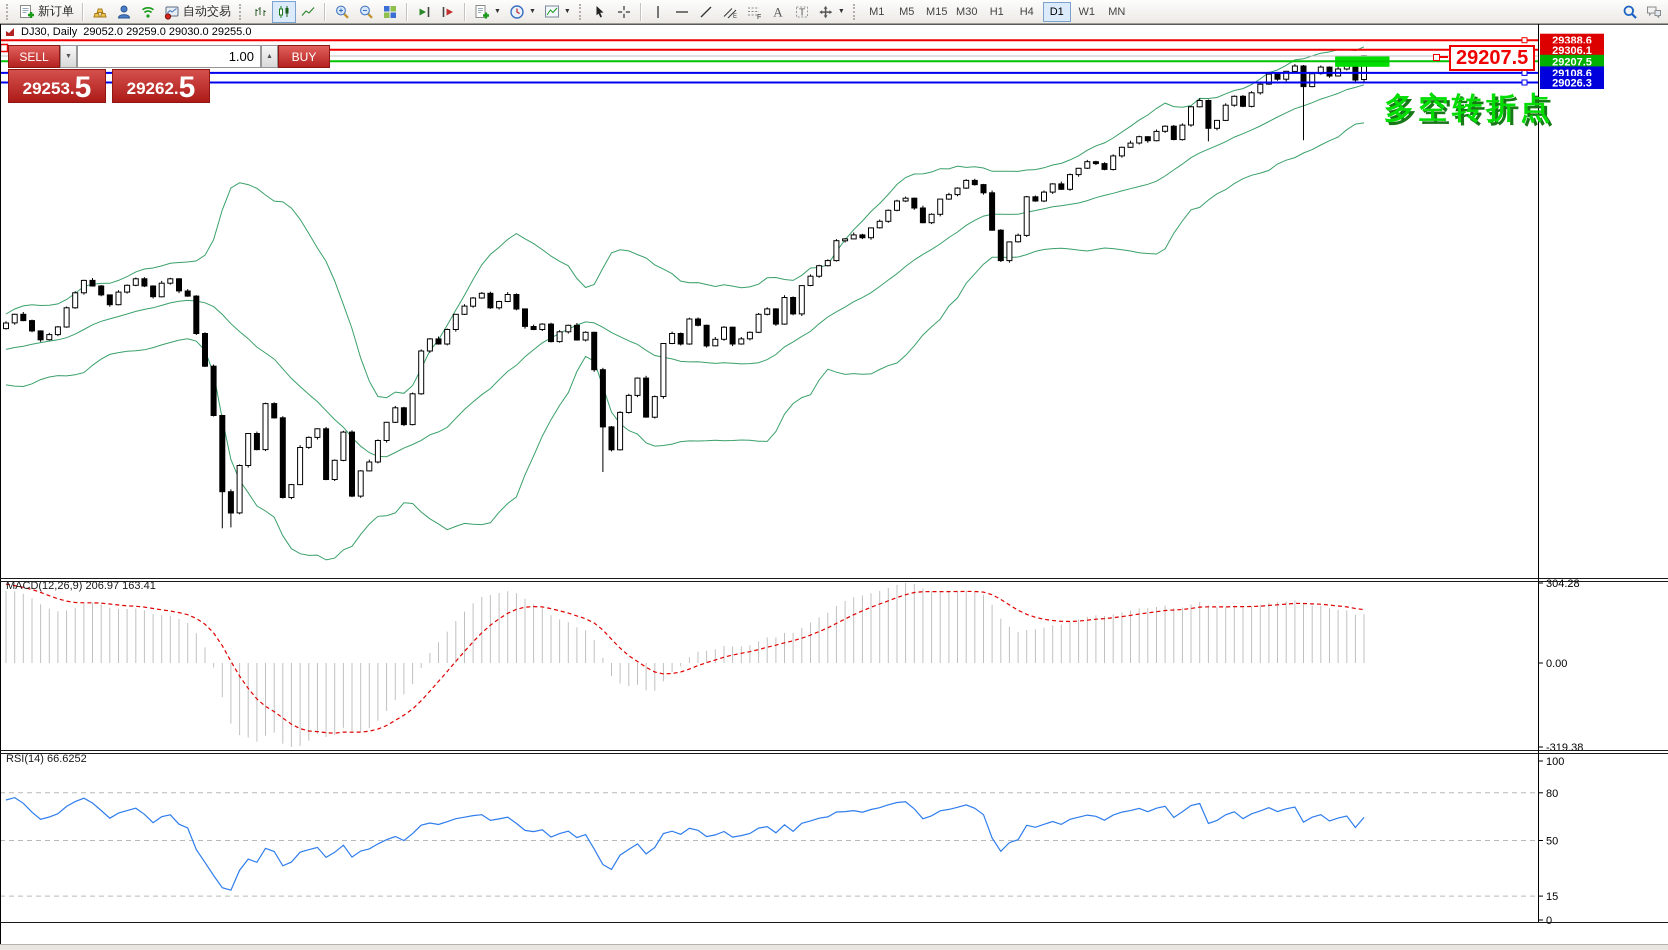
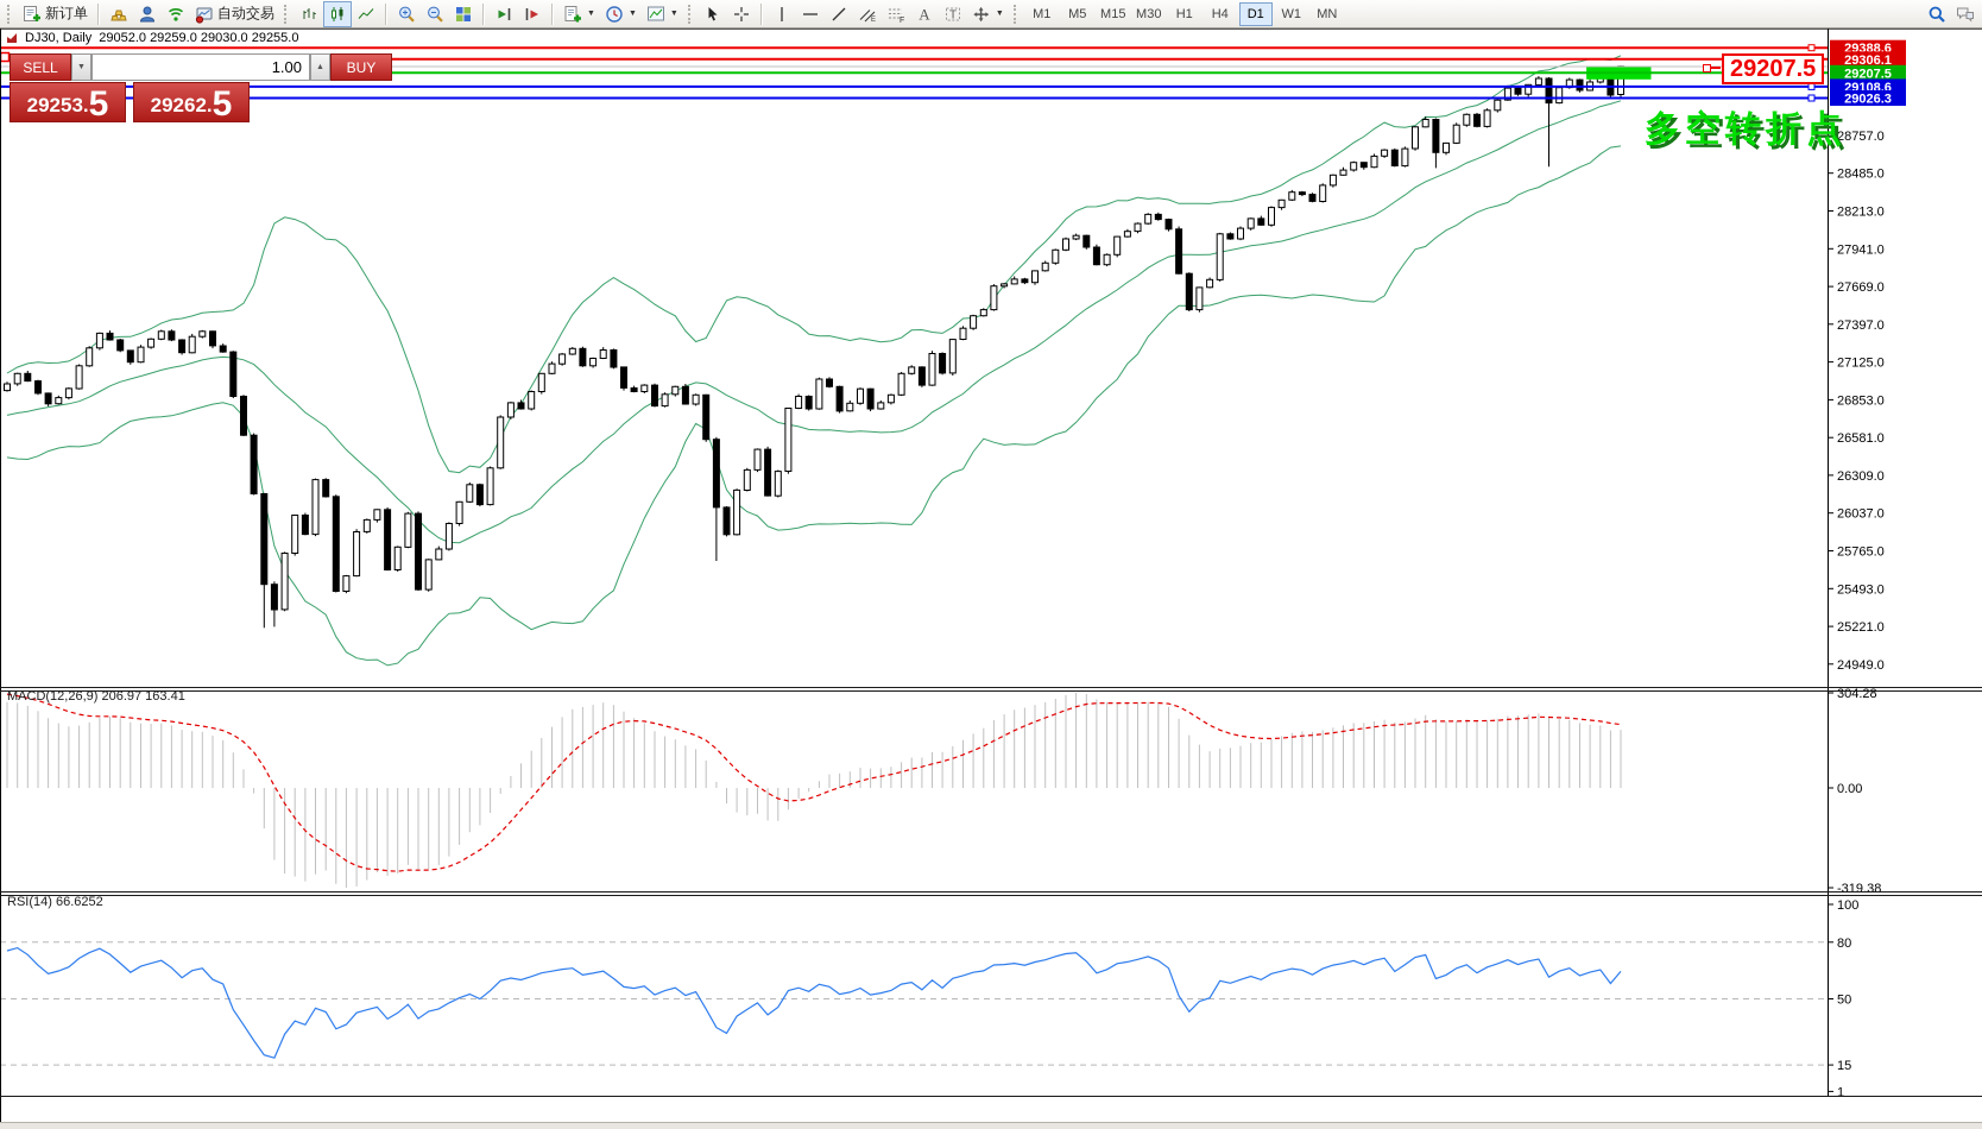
  新订单
  自动交易
  A
  T
  M1
  M5
  M15
  M30
  H1
  H4
  D1
  W1
  MN
  29388.6
  29306.1
  29207.5
  29108.6
  29026.3
+ 28757.0
+ 28485.0
+ 28213.0
+ 27941.0
+ 27669.0
+ 27397.0
+ 27125.0
+ 26853.0
+ 26581.0
+ 26309.0
+ 26037.0
+ 25765.0
+ 25493.0
+ 25221.0
+ 24949.0
  304.28
  0.00
  -319.38
  100
  80
  50
  15
- 0
+ 1
  DJ30, Daily
  29052.0 29259.0 29030.0 29255.0
  MACD(12,26,9) 206.97 163.41
  RSI(14) 66.6252
  SELL
  1.00
  BUY
  29253
  .
  5
  29262
  .
  5
  29207.5
  多空转折点
